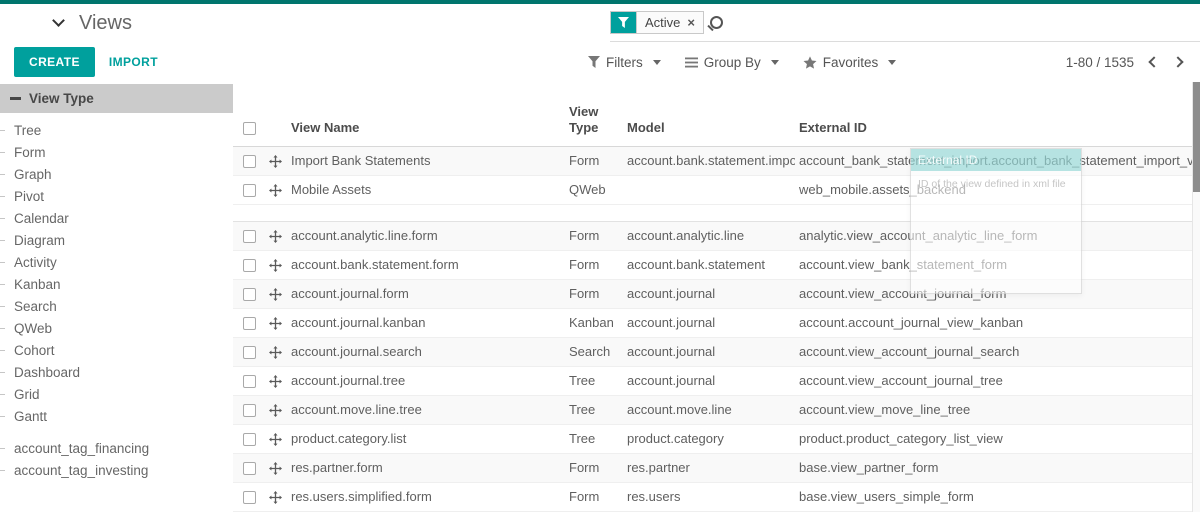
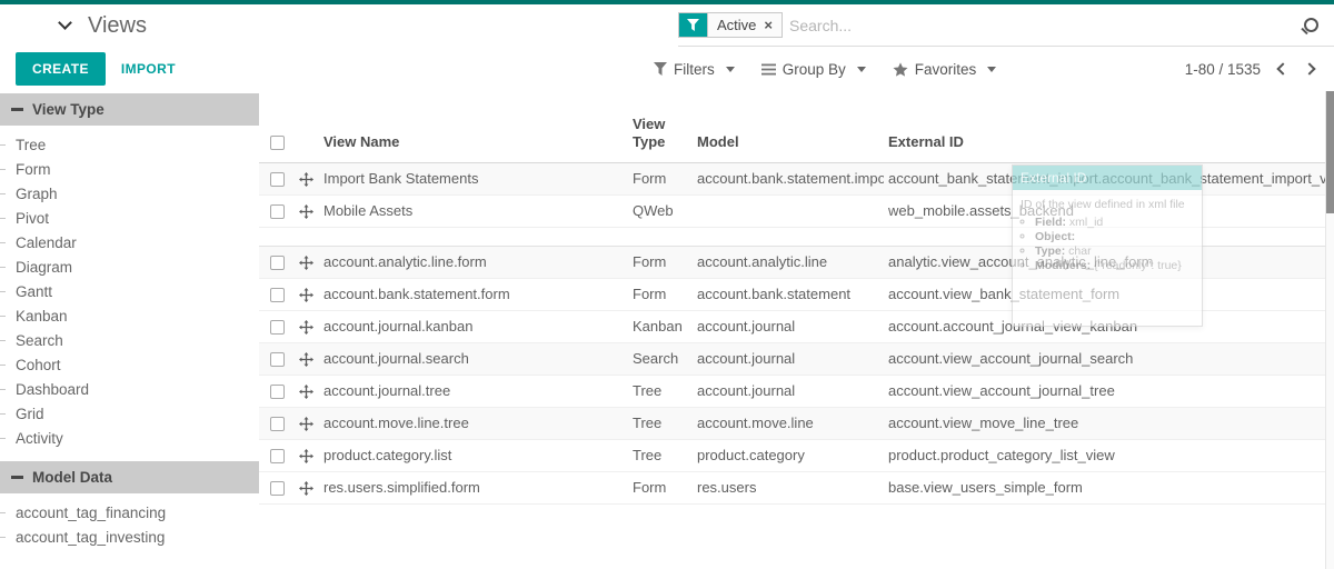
  Views
  Active
  ×
+ Search...
  CREATE
  IMPORT
  Filters
  Group By
  Favorites
  1-80 / 1535
  View Type
  Tree
  Form
  Graph
  Pivot
  Calendar
  Diagram
- Activity
+ Gantt
  Kanban
  Search
- QWeb
  Cohort
  Dashboard
  Grid
- Gantt
+ Activity
+ Model Data
  account_tag_financing
  account_tag_investing
  		View Name	View Type	Model	External ID
  		Import Bank Statements	Form	account.bank.statement.impo	account_bank_statement_import.account_bank_statement_import_v
  		Mobile Assets	QWeb		web_mobile.assets_backend
  		account.analytic.line.form	Form	account.analytic.line	analytic.view_account_analytic_line_form
  		account.bank.statement.form	Form	account.bank.statement	account.view_bank_statement_form
- 		account.journal.form	Form	account.journal	account.view_account_journal_form
  		account.journal.kanban	Kanban	account.journal	account.account_journal_view_kanban
  		account.journal.search	Search	account.journal	account.view_account_journal_search
  		account.journal.tree	Tree	account.journal	account.view_account_journal_tree
  		account.move.line.tree	Tree	account.move.line	account.view_move_line_tree
  		product.category.list	Tree	product.category	product.product_category_list_view
- 		res.partner.form	Form	res.partner	base.view_partner_form
  		res.users.simplified.form	Form	res.users	base.view_users_simple_form
  External ID
  ID of the view defined in xml file
+ Field: xml_id
+ Object:
+ Type: char
+ Modifiers: {"readonly": true}
